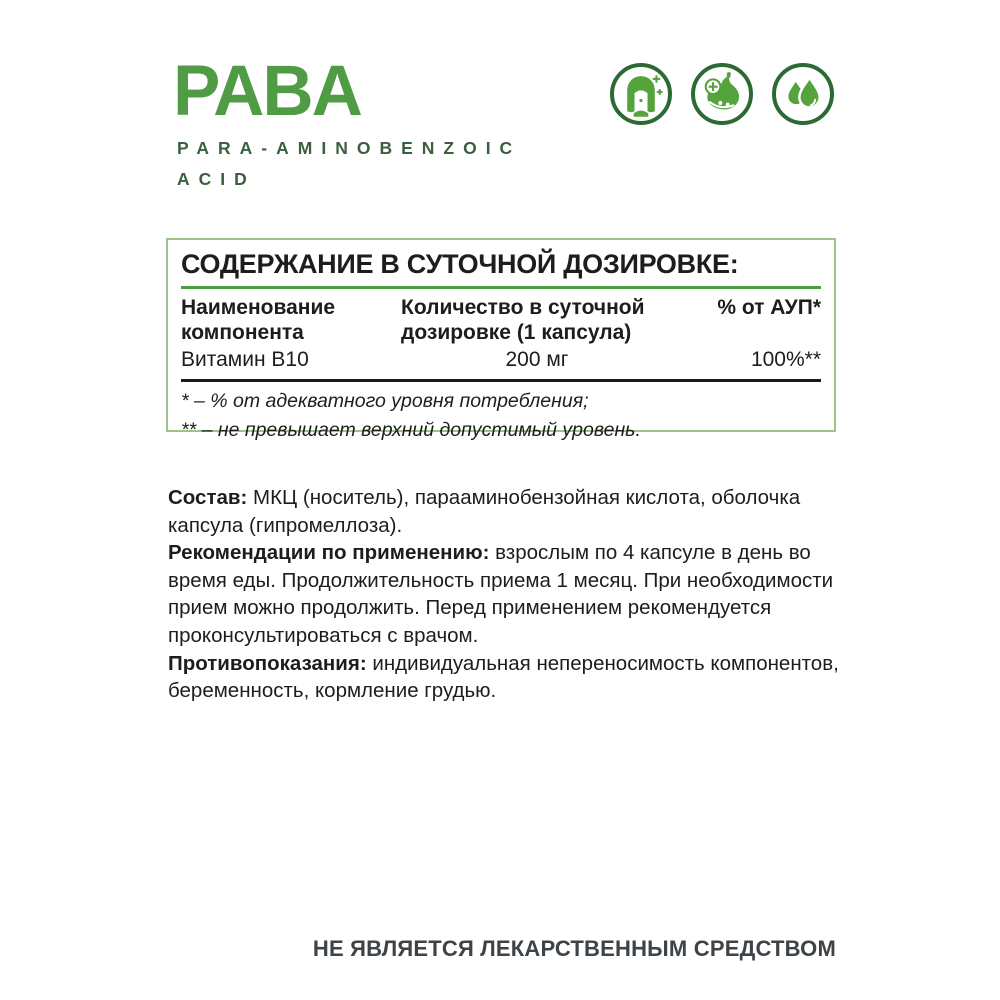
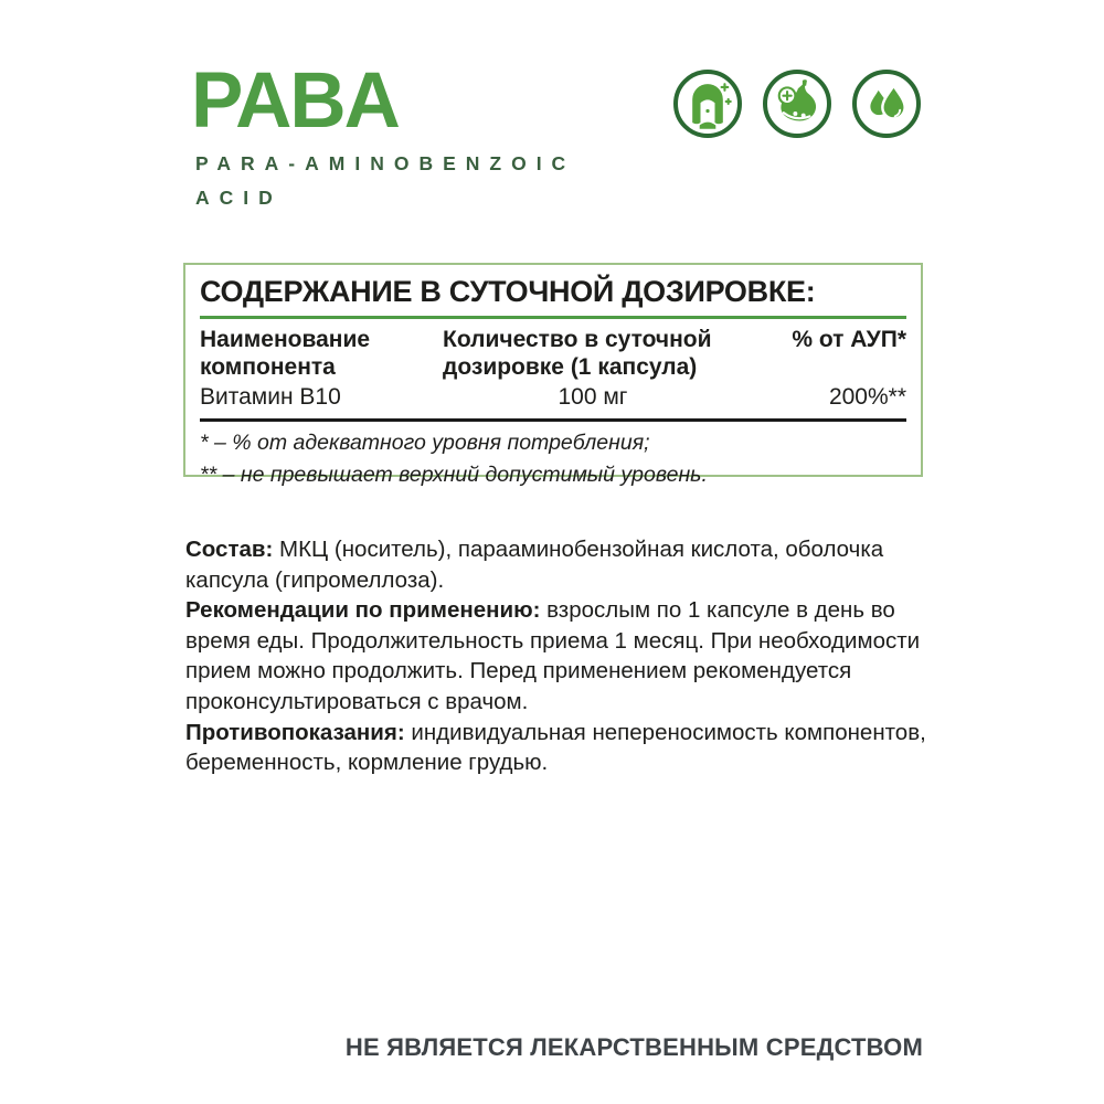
  PABA
  PARA-AMINOBENZOIC
  ACID
  СОДЕРЖАНИЕ В СУТОЧНОЙ ДОЗИРОВКЕ:
  Наименование компонента
  Количество в суточной дозировке (1 капсула)
  % от АУП*
  Витамин B10
- 200 мг
+ 100 мг
- 100%**
+ 200%**
  * – % от адекватного уровня потребления;
  ** – не превышает верхний допустимый уровень.
  Состав: МКЦ (носитель), парааминобензойная кислота, оболочка капсула (гипромеллоза).
- Рекомендации по применению: взрослым по 4 капсуле в день во время еды. Продолжительность приема 1 месяц. При необходимости прием можно продолжить. Перед применением рекомендуется проконсультироваться с врачом.
+ Рекомендации по применению: взрослым по 1 капсуле в день во время еды. Продолжительность приема 1 месяц. При необходимости прием можно продолжить. Перед применением рекомендуется проконсультироваться с врачом.
  Противопоказания: индивидуальная непереносимость компонентов, беременность, кормление грудью.
  НЕ ЯВЛЯЕТСЯ ЛЕКАРСТВЕННЫМ СРЕДСТВОМ
